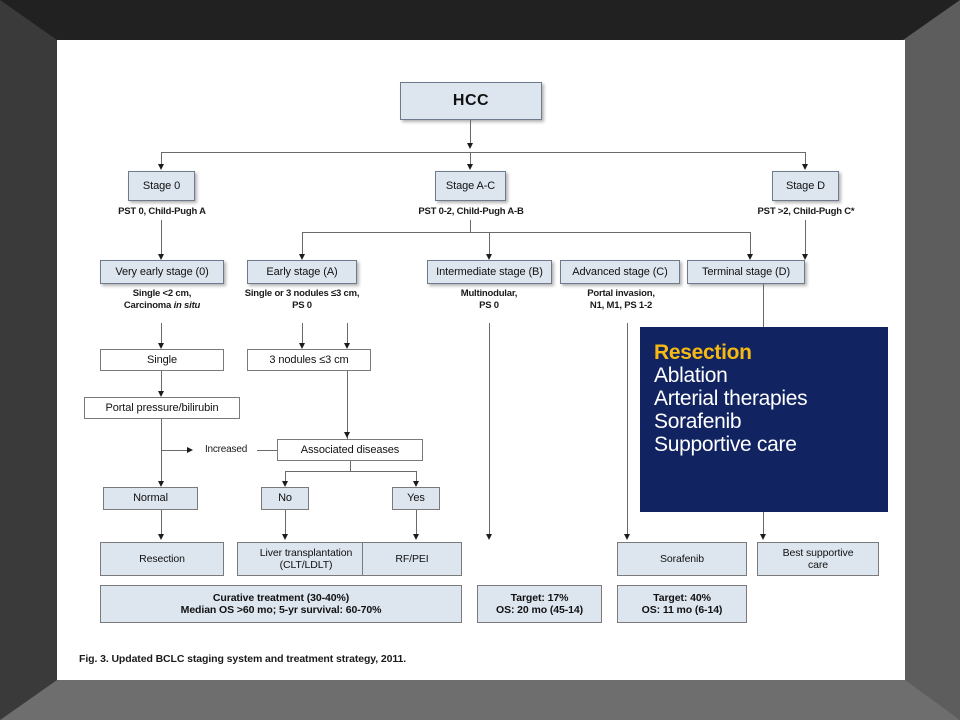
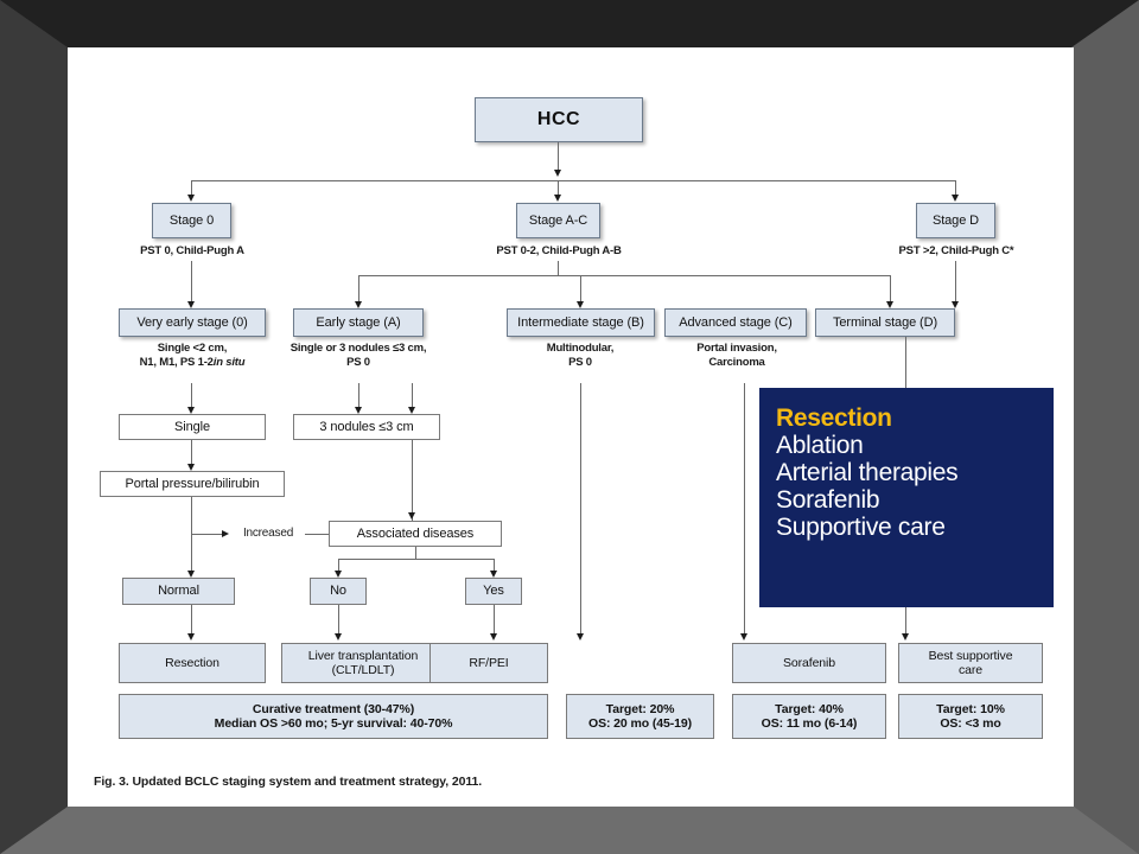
  HCC
  Stage 0
  PST 0, Child-Pugh A
  Stage A-C
  PST 0-2, Child-Pugh A-B
  Stage D
  PST >2, Child-Pugh C*
  Very early stage (0)
  Single <2 cm,
- Carcinoma in situ
+ N1, M1, PS 1-2in situ
  Early stage (A)
  Single or 3 nodules ≤3 cm,
  PS 0
  Intermediate stage (B)
  Multinodular,
  PS 0
  Advanced stage (C)
  Portal invasion,
- N1, M1, PS 1-2
+ Carcinoma
  Terminal stage (D)
  Single
  3 nodules ≤3 cm
  Portal pressure/bilirubin
  Increased
  Associated diseases
  Normal
  No
  Yes
  Resection
  Liver transplantation
  (CLT/LDLT)
  RF/PEI
  Sorafenib
  Best supportive
  care
- Curative treatment (30-40%)
+ Curative treatment (30-47%)
- Median OS >60 mo; 5-yr survival: 60-70%
+ Median OS >60 mo; 5-yr survival: 40-70%
- Target: 17%
+ Target: 20%
- OS: 20 mo (45-14)
+ OS: 20 mo (45-19)
  Target: 40%
  OS: 11 mo (6-14)
+ Target: 10%
+ OS: <3 mo
  Resection
  Ablation
  Arterial therapies
  Sorafenib
  Supportive care
  Fig. 3. Updated BCLC staging system and treatment strategy, 2011.
